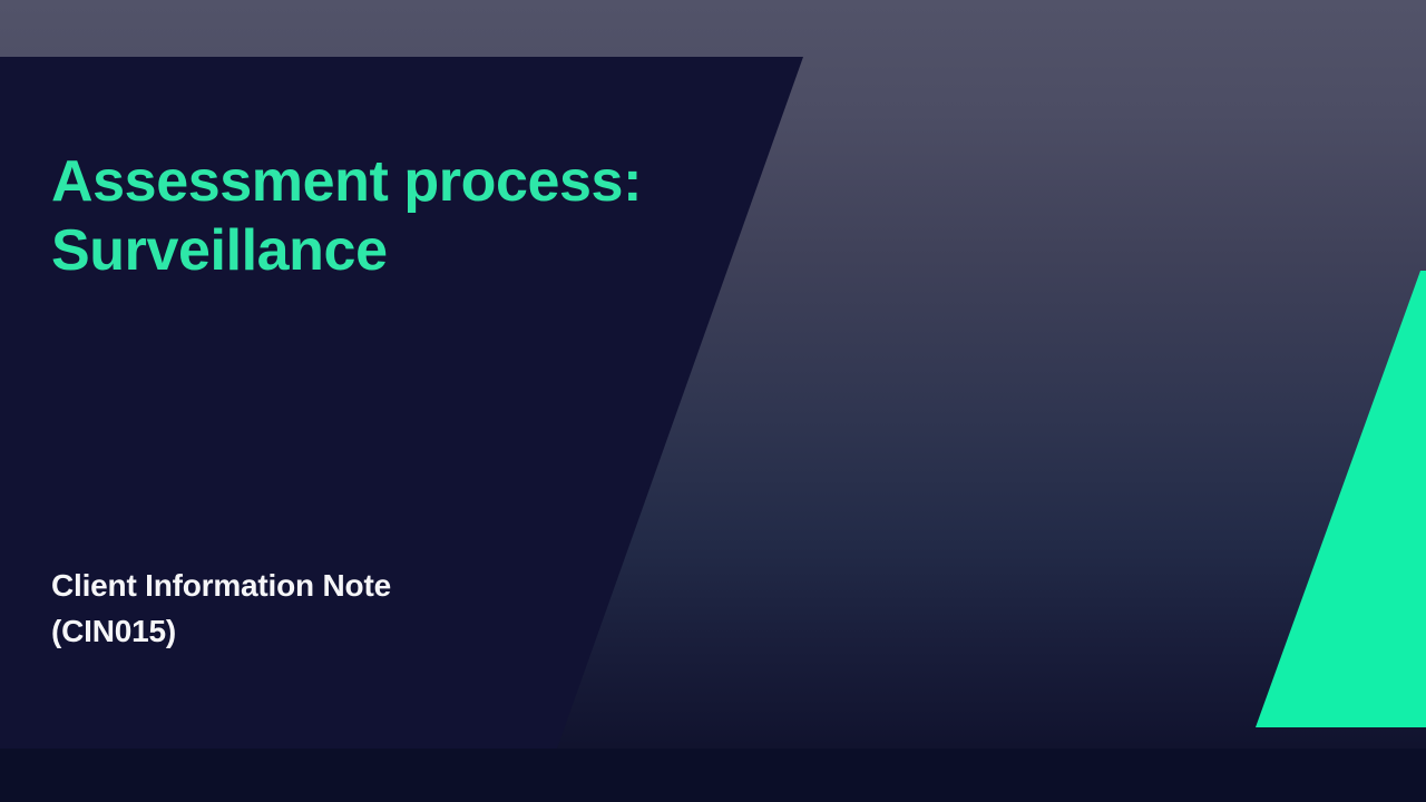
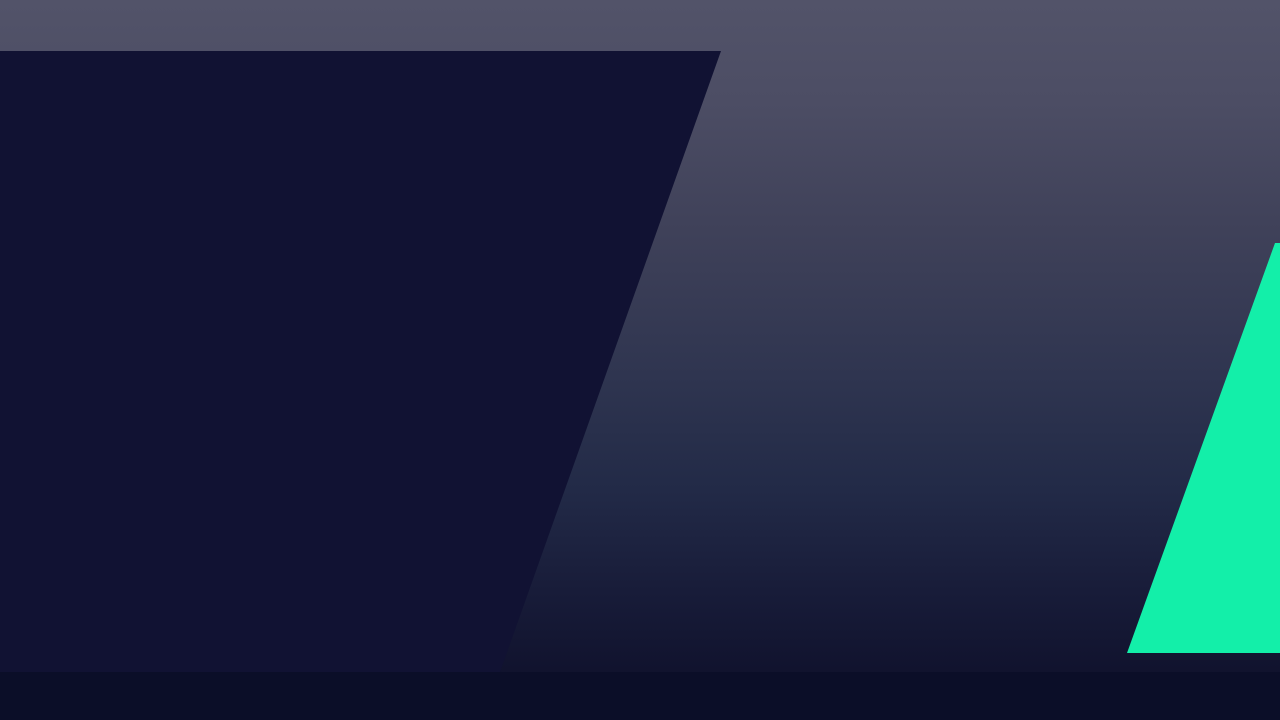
- Assessment process:
- Surveillance
- Client Information Note
- (CIN015)
